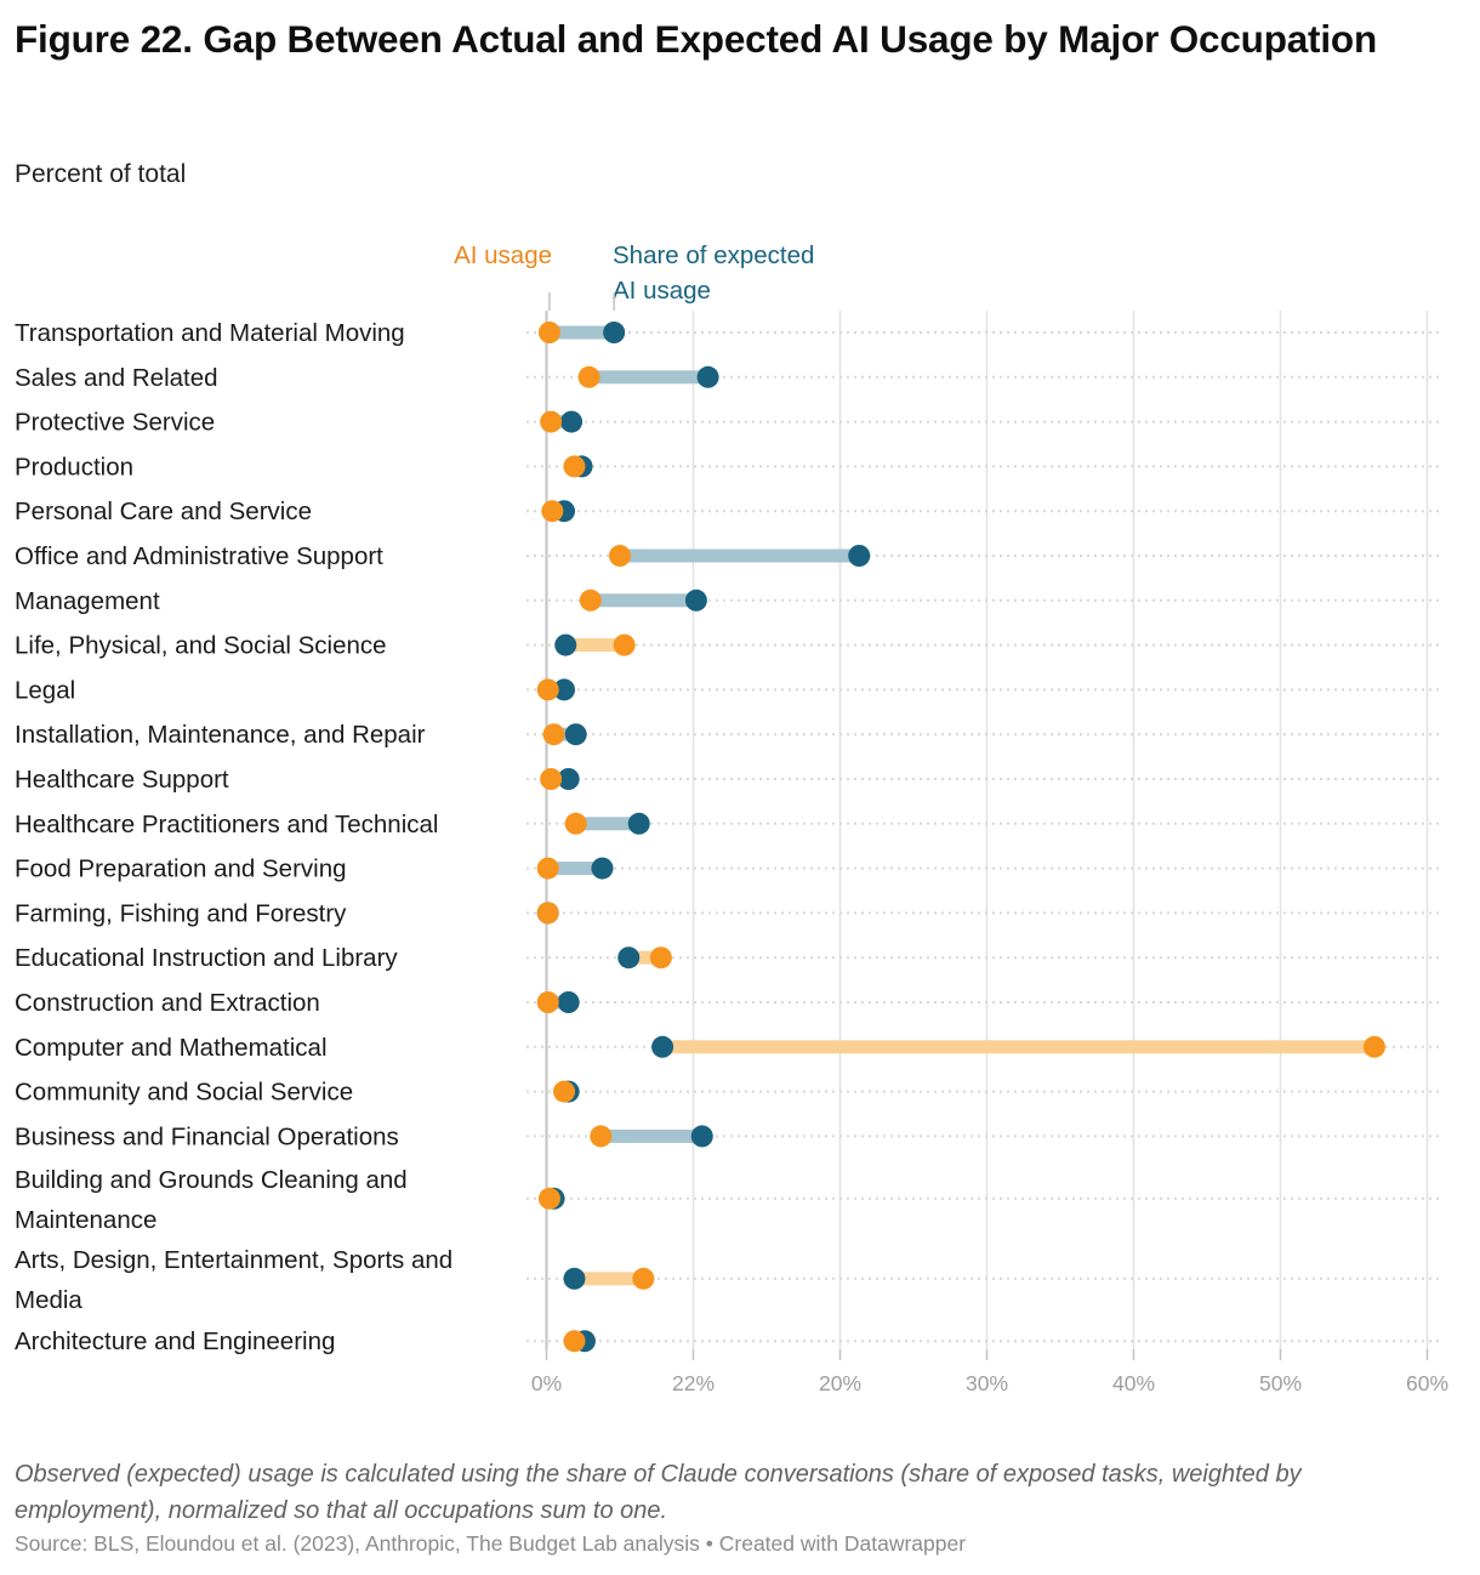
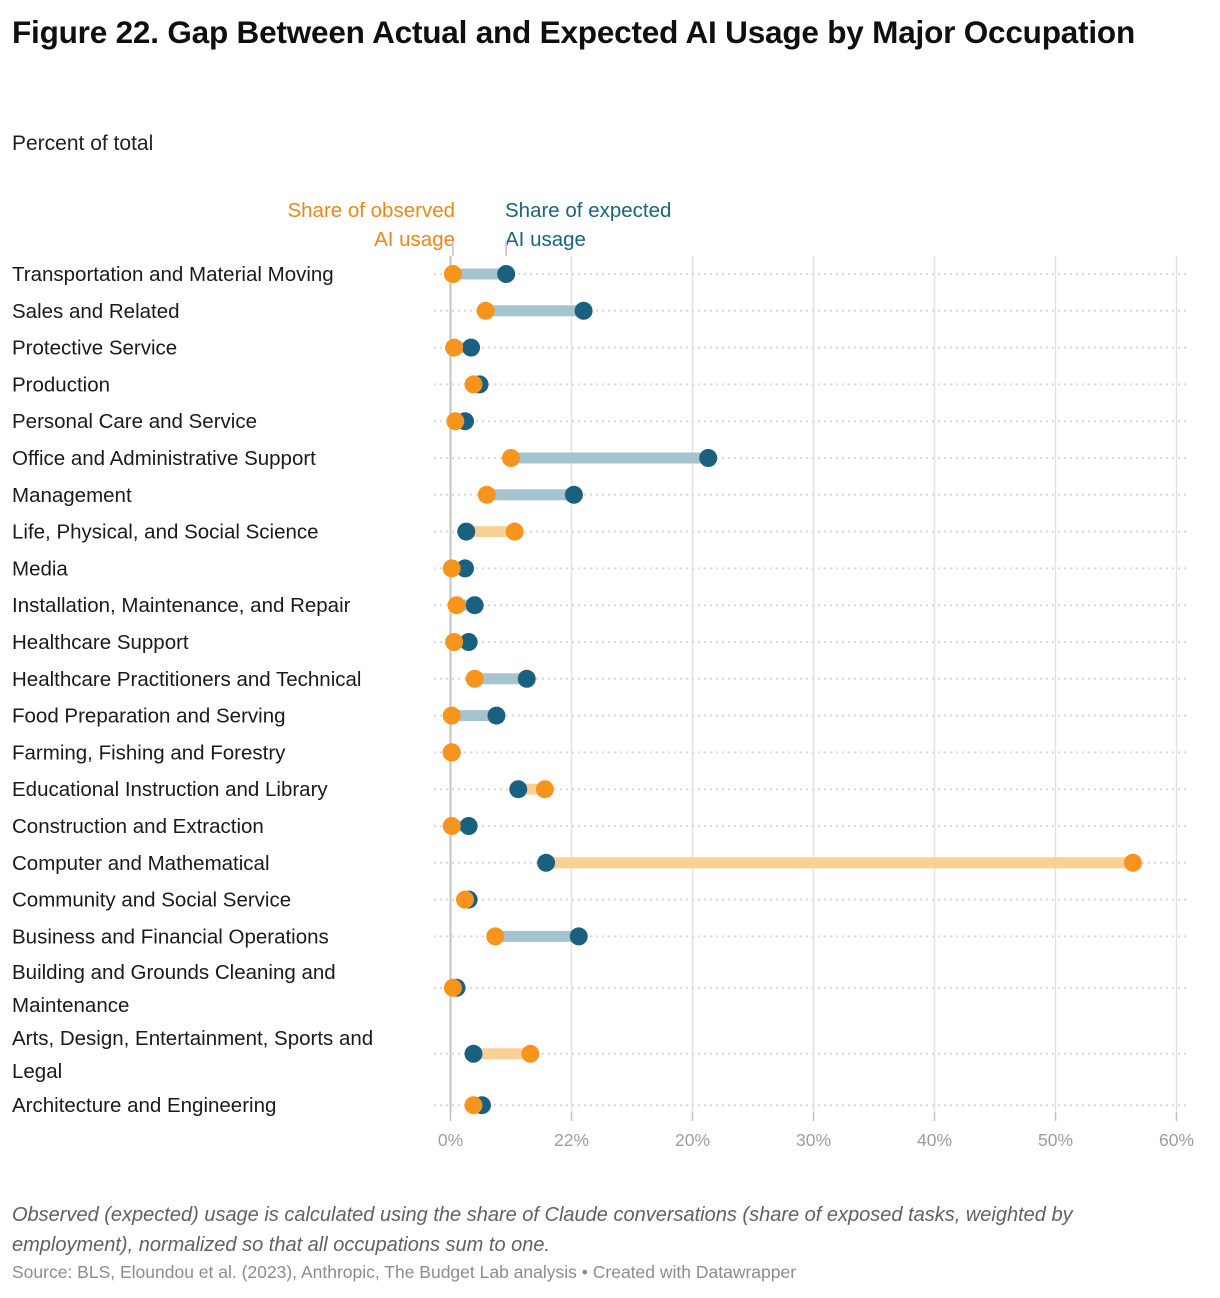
  Figure 22. Gap Between Actual and Expected AI Usage by Major Occupation
  Percent of total
+ Share of observed
  AI usage
  Share of expected
  AI usage
  0%
  22%
  20%
  30%
  40%
  50%
  60%
  Transportation and Material Moving
  Sales and Related
  Protective Service
  Production
  Personal Care and Service
  Office and Administrative Support
  Management
  Life, Physical, and Social Science
- Legal
+ Media
  Installation, Maintenance, and Repair
  Healthcare Support
  Healthcare Practitioners and Technical
  Food Preparation and Serving
  Farming, Fishing and Forestry
  Educational Instruction and Library
  Construction and Extraction
  Computer and Mathematical
  Community and Social Service
  Business and Financial Operations
  Building and Grounds Cleaning and Maintenance
- Arts, Design, Entertainment, Sports and Media
+ Arts, Design, Entertainment, Sports and Legal
  Architecture and Engineering
  Observed (expected) usage is calculated using the share of Claude conversations (share of exposed tasks, weighted by employment), normalized so that all occupations sum to one.
  Source: BLS, Eloundou et al. (2023), Anthropic, The Budget Lab analysis • Created with Datawrapper
